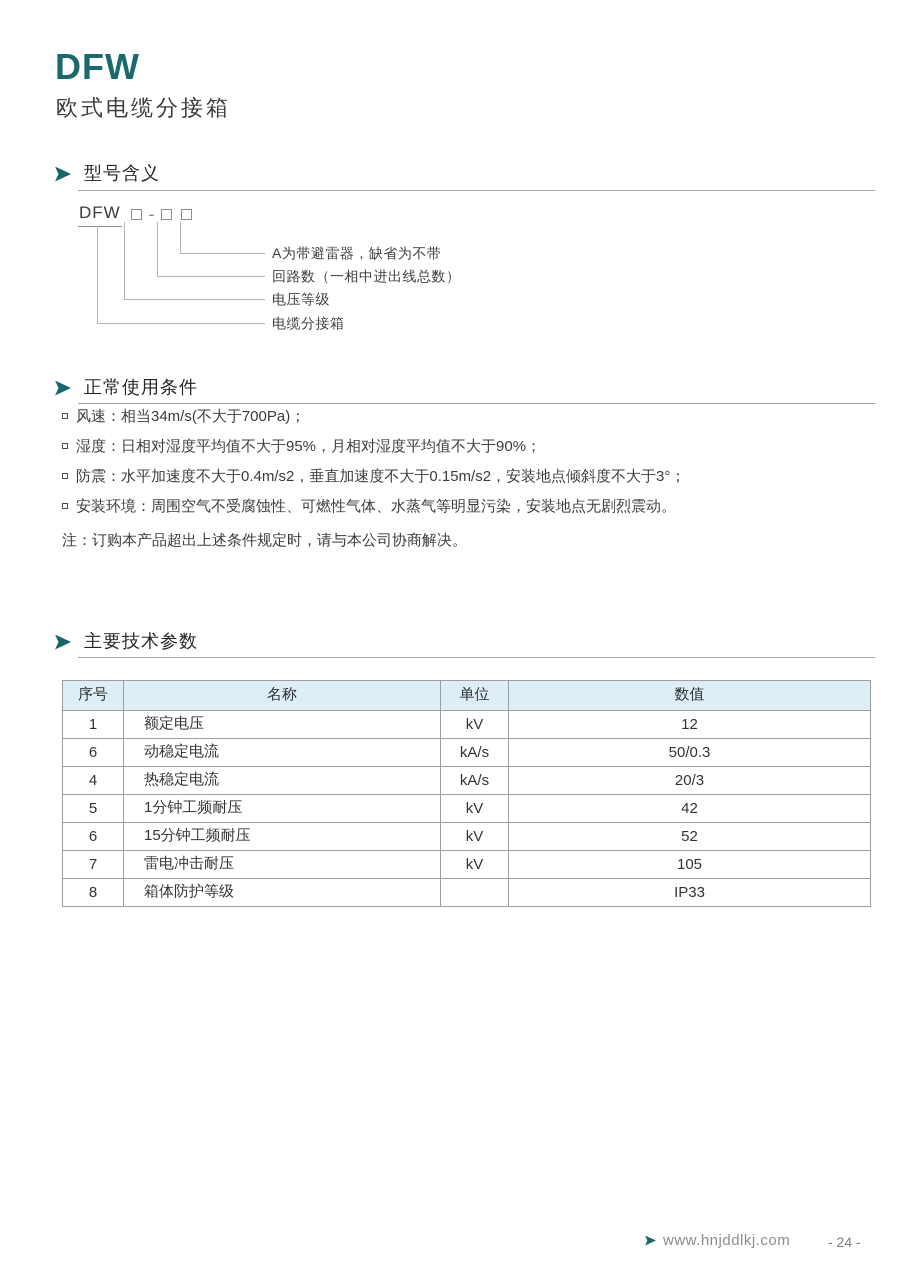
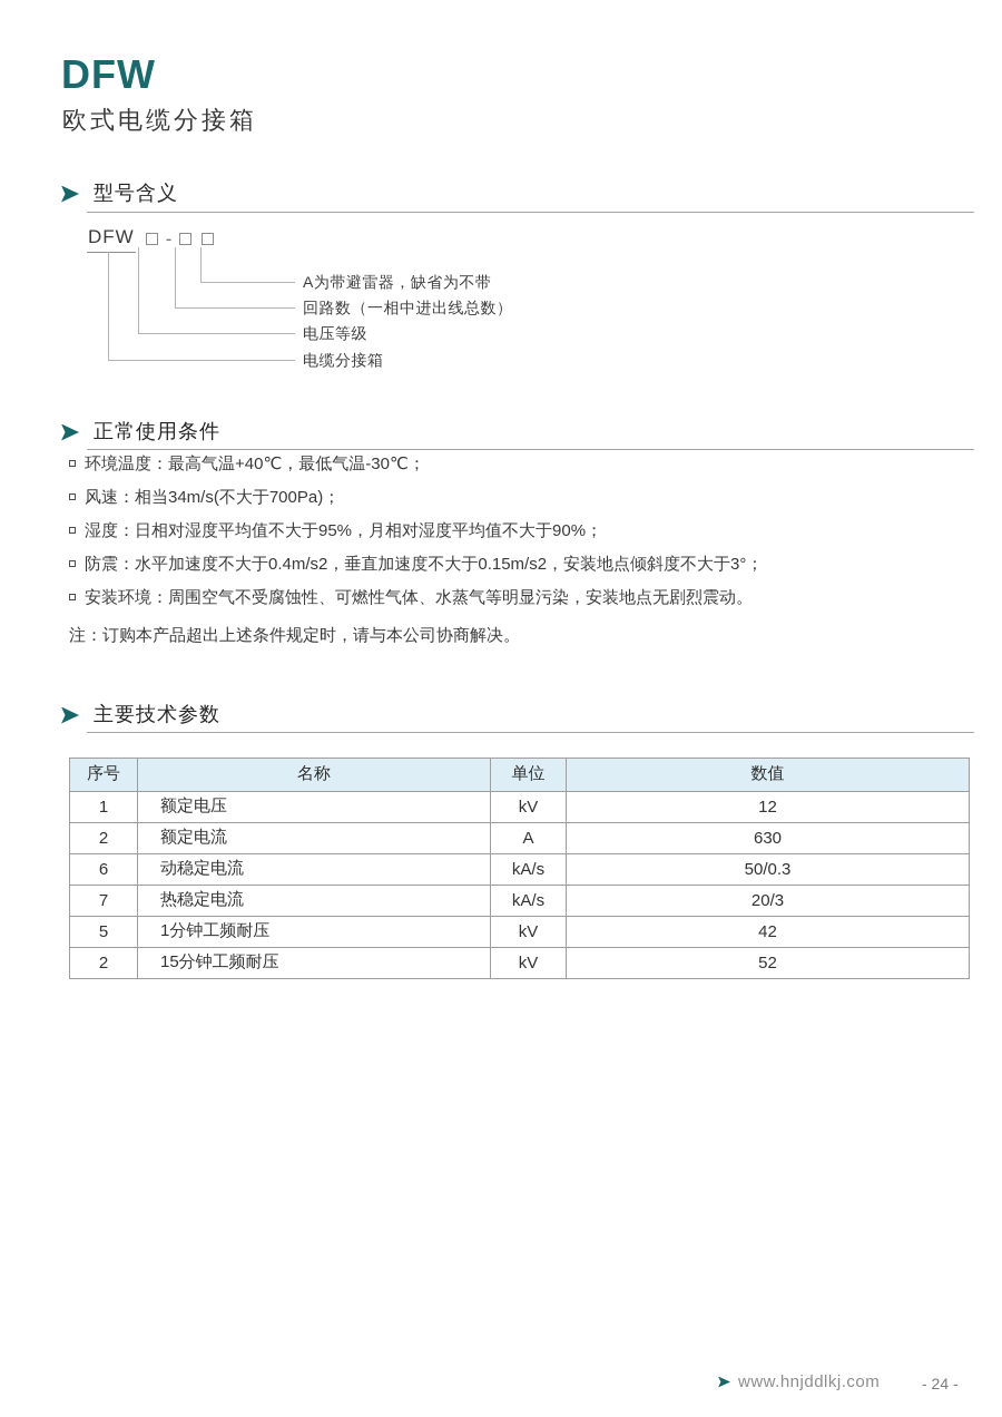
  DFW
  欧式电缆分接箱
  型号含义
  DFW
  -
  A为带避雷器，缺省为不带
  回路数（一相中进出线总数）
  电压等级
  电缆分接箱
  正常使用条件
+ 环境温度：最高气温+40℃，最低气温-30℃；
  风速：相当34m/s(不大于700Pa)；
  湿度：日相对湿度平均值不大于95%，月相对湿度平均值不大于90%；
  防震：水平加速度不大于0.4m/s2，垂直加速度不大于0.15m/s2，安装地点倾斜度不大于3°；
  安装环境：周围空气不受腐蚀性、可燃性气体、水蒸气等明显污染，安装地点无剧烈震动。
  注：订购本产品超出上述条件规定时，请与本公司协商解决。
  主要技术参数
  序号	名称	单位	数值
  1	额定电压	kV	12
+ 2	额定电流	A	630
  6	动稳定电流	kA/s	50/0.3
- 4	热稳定电流	kA/s	20/3
+ 7	热稳定电流	kA/s	20/3
  5	1分钟工频耐压	kV	42
- 6	15分钟工频耐压	kV	52
+ 2	15分钟工频耐压	kV	52
- 7	雷电冲击耐压	kV	105
- 8	箱体防护等级		IP33
  www.hnjddlkj.com
  - 24 -
